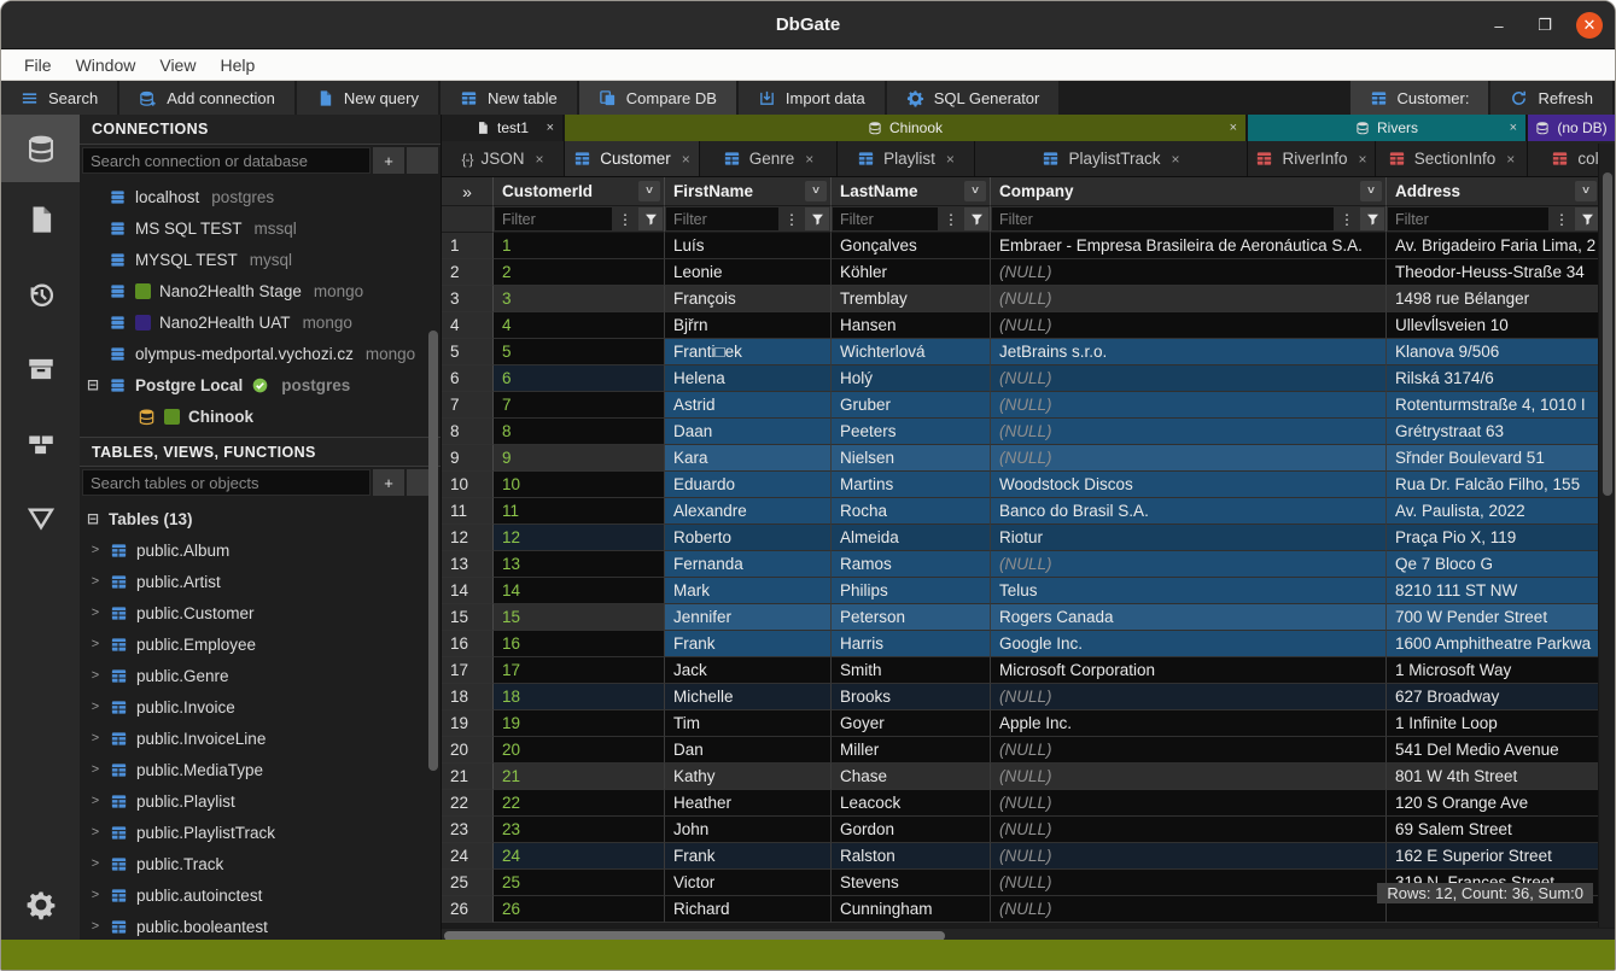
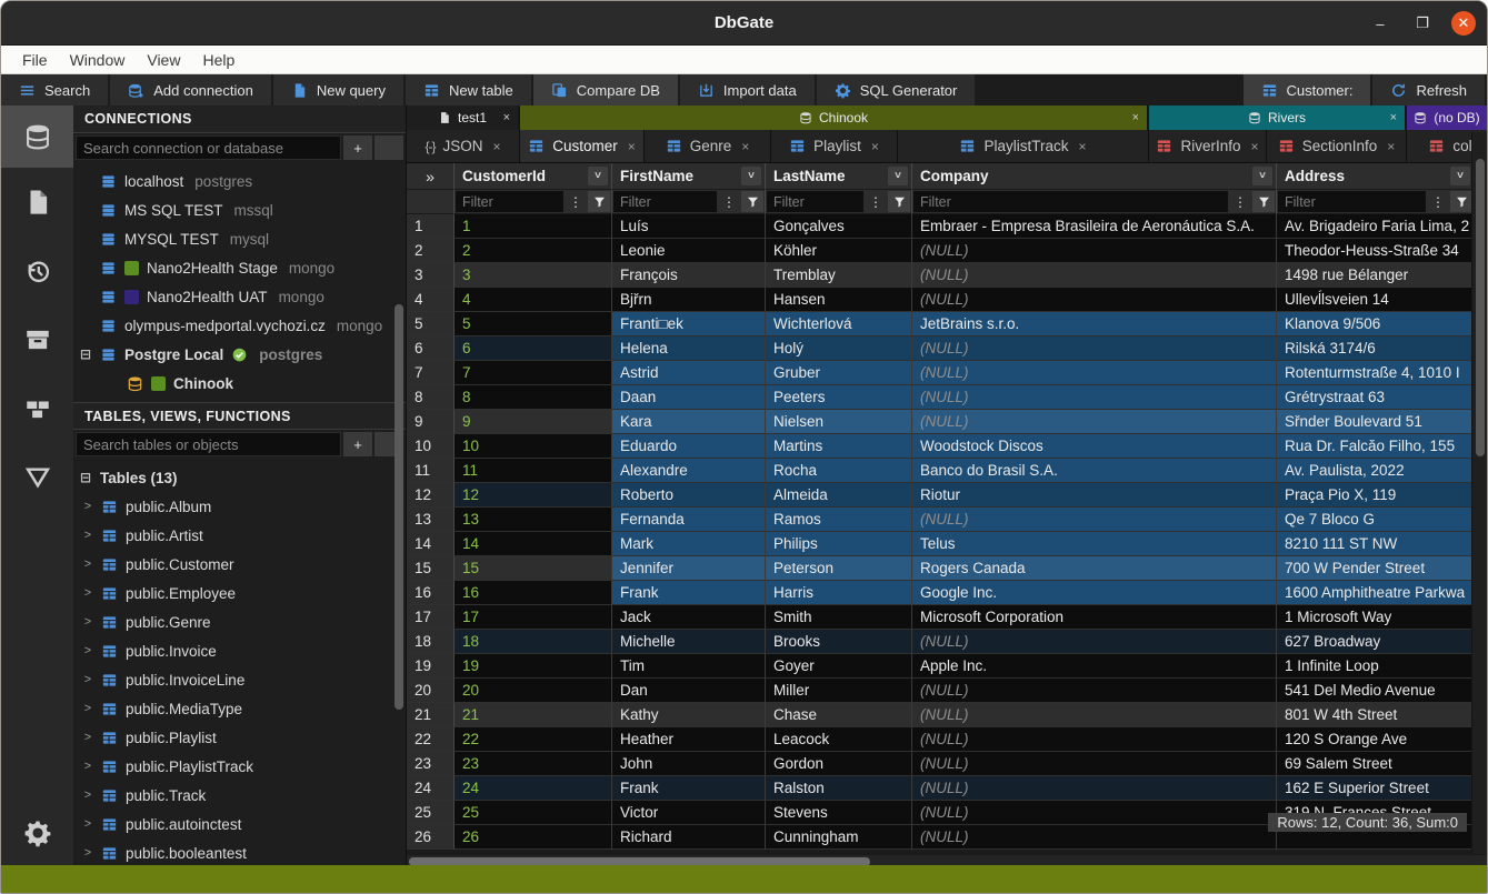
  DbGate
  –
  ❐
  ✕
  File
  Window
  View
  Help
  Search
  Add connection
  New query
  New table
  Compare DB
  Import data
  SQL Generator
  Customer:
  Refresh
  CONNECTIONS
  Search connection or database
  +
  localhost
  postgres
  MS SQL TEST
  mssql
  MYSQL TEST
  mysql
  Nano2Health Stage
  mongo
  Nano2Health UAT
  mongo
  olympus-medportal.vychozi.cz
  mongo
  ⊟
  Postgre Local
  postgres
  Chinook
  TABLES, VIEWS, FUNCTIONS
  Search tables or objects
  +
  ⊟
  Tables (13)
  >
  public.Album
  >
  public.Artist
  >
  public.Customer
  >
  public.Employee
  >
  public.Genre
  >
  public.Invoice
  >
  public.InvoiceLine
  >
  public.MediaType
  >
  public.Playlist
  >
  public.PlaylistTrack
  >
  public.Track
  >
  public.autoinctest
  >
  public.booleantest
  test1
  ×
  Chinook
  ×
  Rivers
  ×
  (no DB)
  {-}
  JSON
  ×
  Customer
  ×
  Genre
  ×
  Playlist
  ×
  PlaylistTrack
  ×
  RiverInfo
  ×
  SectionInfo
  ×
  »
  CustomerId
  ˅
  FirstName
  ˅
  LastName
  ˅
  Company
  ˅
  Address
  ˅
  Filter
  ⋮
  Filter
  ⋮
  Filter
  ⋮
  Filter
  ⋮
  Filter
  ⋮
  1
  1
  Luís
  Gonçalves
  Embraer - Empresa Brasileira de Aeronáutica S.A.
  Av. Brigadeiro Faria Lima, 2
  2
  2
  Leonie
  Köhler
  (NULL)
  Theodor-Heuss-Straße 34
  3
  3
  François
  Tremblay
  (NULL)
  1498 rue Bélanger
  4
  4
  Bjřrn
  Hansen
  (NULL)
- Ullevĺlsveien 10
+ Ullevĺlsveien 14
  5
  5
  Franti□ek
  Wichterlová
  JetBrains s.r.o.
  Klanova 9/506
  6
  6
  Helena
  Holý
  (NULL)
  Rilská 3174/6
  7
  7
  Astrid
  Gruber
  (NULL)
  Rotenturmstraße 4, 1010 I
  8
  8
  Daan
  Peeters
  (NULL)
  Grétrystraat 63
  9
  9
  Kara
  Nielsen
  (NULL)
  Sřnder Boulevard 51
  10
  10
  Eduardo
  Martins
  Woodstock Discos
  Rua Dr. Falcăo Filho, 155
  11
  11
  Alexandre
  Rocha
  Banco do Brasil S.A.
  Av. Paulista, 2022
  12
  12
  Roberto
  Almeida
  Riotur
  Praça Pio X, 119
  13
  13
  Fernanda
  Ramos
  (NULL)
  Qe 7 Bloco G
  14
  14
  Mark
  Philips
  Telus
  8210 111 ST NW
  15
  15
  Jennifer
  Peterson
  Rogers Canada
  700 W Pender Street
  16
  16
  Frank
  Harris
  Google Inc.
  1600 Amphitheatre Parkwa
  17
  17
  Jack
  Smith
  Microsoft Corporation
  1 Microsoft Way
  18
  18
  Michelle
  Brooks
  (NULL)
  627 Broadway
  19
  19
  Tim
  Goyer
  Apple Inc.
  1 Infinite Loop
  20
  20
  Dan
  Miller
  (NULL)
  541 Del Medio Avenue
  21
  21
  Kathy
  Chase
  (NULL)
  801 W 4th Street
  22
  22
  Heather
  Leacock
  (NULL)
  120 S Orange Ave
  23
  23
  John
  Gordon
  (NULL)
  69 Salem Street
  24
  24
  Frank
  Ralston
  (NULL)
  162 E Superior Street
  25
  25
  Victor
  Stevens
  (NULL)
  26
  26
  Richard
  Cunningham
  (NULL)
  Rows: 12, Count: 36, Sum:0
